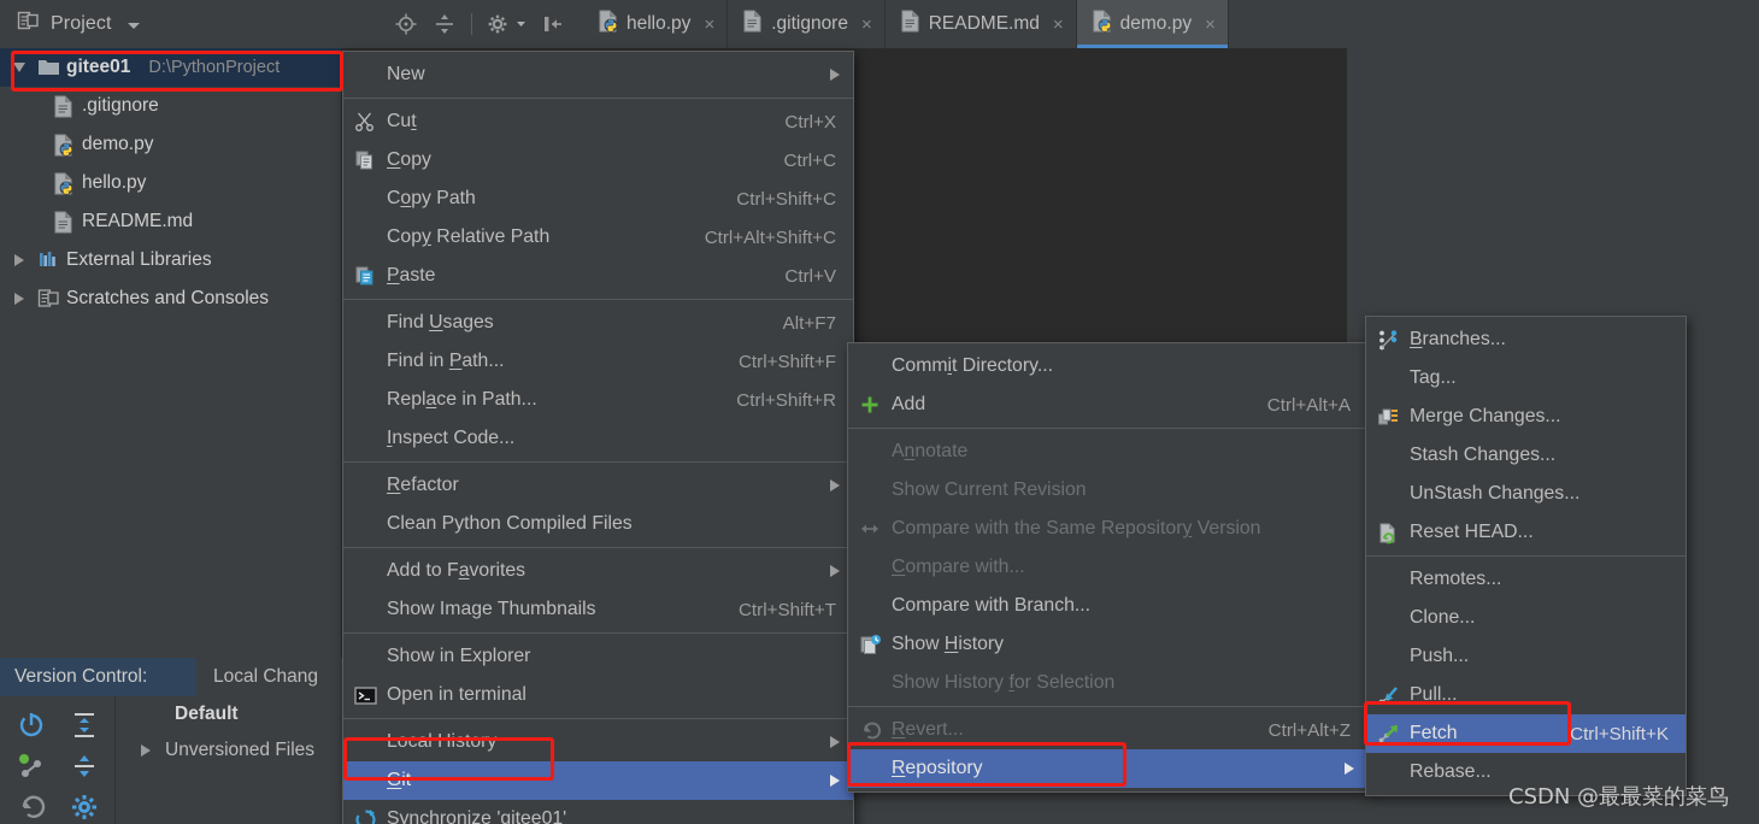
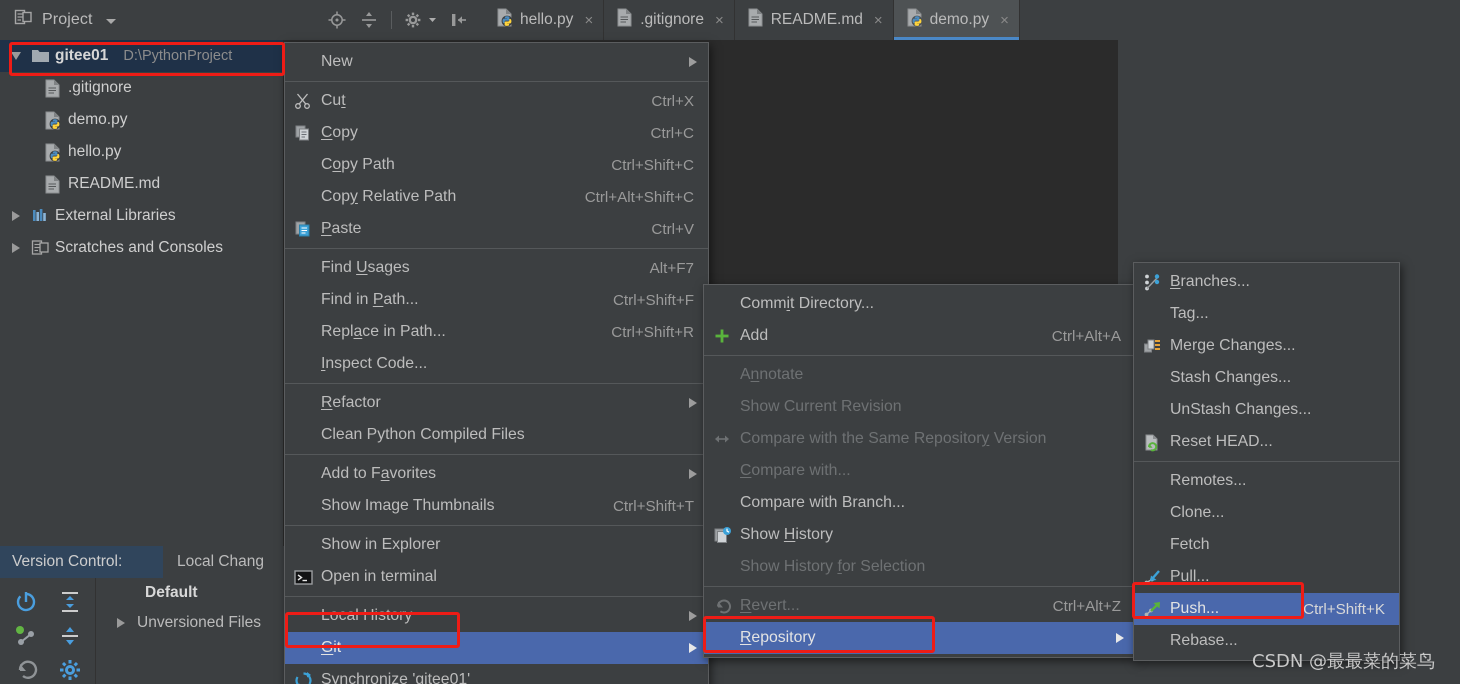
  Project
  hello.py
  ×
  .gitignore
  ×
  README.md
  ×
  demo.py
  ×
  gitee01
  D:\PythonProject
  .gitignore
  demo.py
  hello.py
  README.md
  External Libraries
  Scratches and Consoles
  Version Control:
  Local Chang
  Default
  Unversioned Files
  New
  Cut
  Ctrl+X
  Copy
  Ctrl+C
  Copy Path
  Ctrl+Shift+C
  Copy Relative Path
  Ctrl+Alt+Shift+C
  Paste
  Ctrl+V
  Find Usages
  Alt+F7
  Find in Path...
  Ctrl+Shift+F
  Replace in Path...
  Ctrl+Shift+R
  Inspect Code...
  Refactor
  Clean Python Compiled Files
  Add to Favorites
  Show Image Thumbnails
  Ctrl+Shift+T
  Show in Explorer
  Open in terminal
  Local History
  Git
  Synchronize 'gitee01'
  Commit Directory...
  Add
  Ctrl+Alt+A
  Annotate
  Show Current Revision
  Compare with the Same Repository Version
  Compare with...
  Compare with Branch...
  Show History
  Show History for Selection
  Revert...
  Ctrl+Alt+Z
  Repository
  Branches...
  Tag...
  Merge Changes...
  Stash Changes...
  UnStash Changes...
  Reset HEAD...
  Remotes...
  Clone...
- Push...
+ Fetch
  Pull...
- Fetch
+ Push...
  Ctrl+Shift+K
  Rebase...
  CSDN @最最菜的菜鸟
